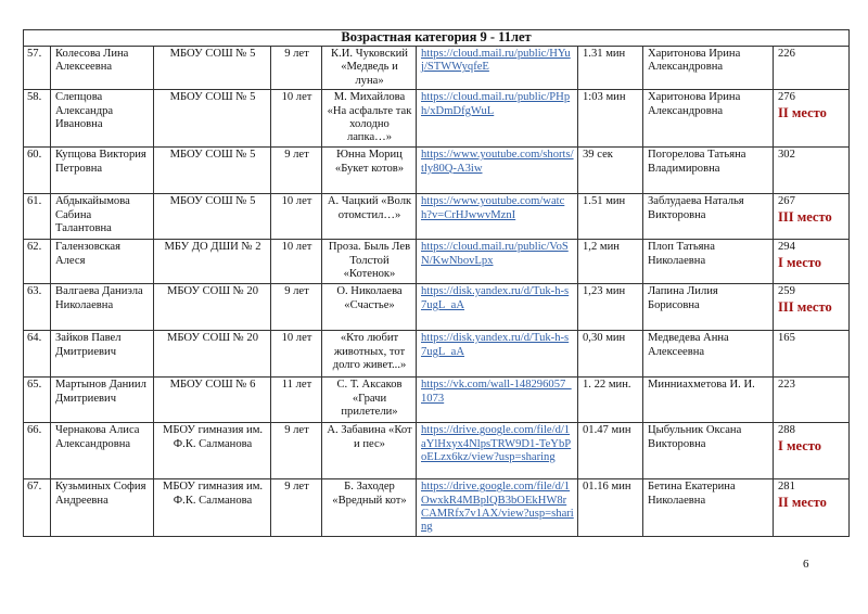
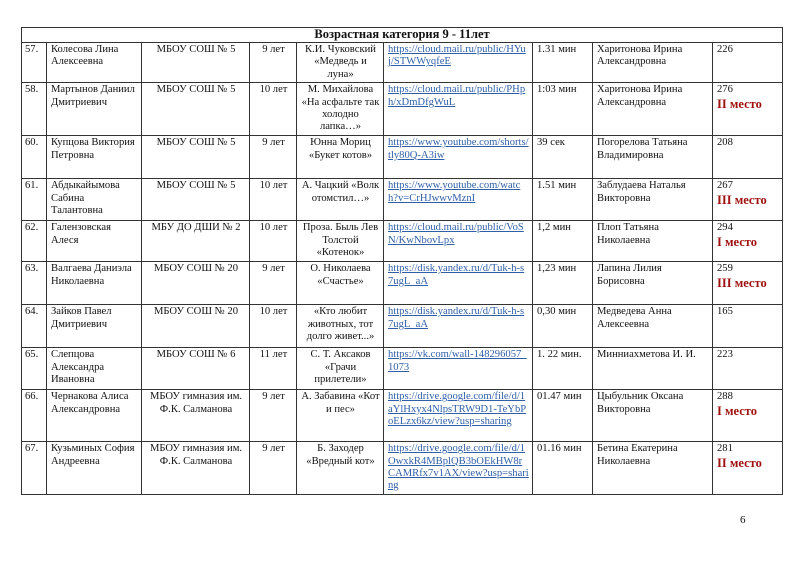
  Возрастная категория 9 - 11лет
  57.	Колесова Лина Алексеевна	МБОУ СОШ № 5	9 лет	К.И. Чуковский «Медведь и луна»	https://cloud.mail.ru/public/HYuj/STWWyqfeE	1.31 мин	Харитонова Ирина Александровна	226
- 58.	Слепцова Александра Ивановна	МБОУ СОШ № 5	10 лет	М. Михайлова «На асфальте так холодно лапка…»	https://cloud.mail.ru/public/PHph/xDmDfgWuL	1:03 мин	Харитонова Ирина Александровна	276II место
+ 58.	Мартынов Даниил Дмитриевич	МБОУ СОШ № 5	10 лет	М. Михайлова «На асфальте так холодно лапка…»	https://cloud.mail.ru/public/PHph/xDmDfgWuL	1:03 мин	Харитонова Ирина Александровна	276II место
- 60.	Купцова Виктория Петровна	МБОУ СОШ № 5	9 лет	Юнна Мориц «Букет котов»	https://www.youtube.com/shorts/tly80Q-A3iw	39 сек	Погорелова Татьяна Владимировна	302
+ 60.	Купцова Виктория Петровна	МБОУ СОШ № 5	9 лет	Юнна Мориц «Букет котов»	https://www.youtube.com/shorts/tly80Q-A3iw	39 сек	Погорелова Татьяна Владимировна	208
  61.	Абдыкайымова Сабина Талантовна	МБОУ СОШ № 5	10 лет	А. Чацкий «Волк отомстил…»	https://www.youtube.com/watch?v=CrHJwwvMznI	1.51 мин	Заблудаева Наталья Викторовна	267III место
  62.	Галензовская Алеся	МБУ ДО ДШИ № 2	10 лет	Проза. Быль Лев Толстой «Котенок»	https://cloud.mail.ru/public/VoSN/KwNbovLpx	1,2 мин	Плоп Татьяна Николаевна	294I место
  63.	Валгаева Даниэла Николаевна	МБОУ СОШ № 20	9 лет	О. Николаева «Счастье»	https://disk.yandex.ru/d/Tuk-h-s7ugL_aA	1,23 мин	Лапина Лилия Борисовна	259III место
  64.	Зайков Павел Дмитриевич	МБОУ СОШ № 20	10 лет	«Кто любит животных, тот долго живет...»	https://disk.yandex.ru/d/Tuk-h-s7ugL_aA	0,30 мин	Медведева Анна Алексеевна	165
- 65.	Мартынов Даниил Дмитриевич	МБОУ СОШ № 6	11 лет	С. Т. Аксаков «Грачи прилетели»	https://vk.com/wall-148296057_1073	1. 22 мин.	Минниахметова И. И.	223
+ 65.	Слепцова Александра Ивановна	МБОУ СОШ № 6	11 лет	С. Т. Аксаков «Грачи прилетели»	https://vk.com/wall-148296057_1073	1. 22 мин.	Минниахметова И. И.	223
  66.	Чернакова Алиса Александровна	МБОУ гимназия им. Ф.К. Салманова	9 лет	А. Забавина «Кот и пес»	https://drive.google.com/file/d/1aYlHxyx4NlpsTRW9D1-TeYbPoELzx6kz/view?usp=sharing	01.47 мин	Цыбульник Оксана Викторовна	288I место
  67.	Кузьминых София Андреевна	МБОУ гимназия им. Ф.К. Салманова	9 лет	Б. Заходер «Вредный кот»	https://drive.google.com/file/d/1OwxkR4MBplQB3bOEkHW8rCAMRfx7v1AX/view?usp=sharing	01.16 мин	Бетина Екатерина Николаевна	281II место
  6
